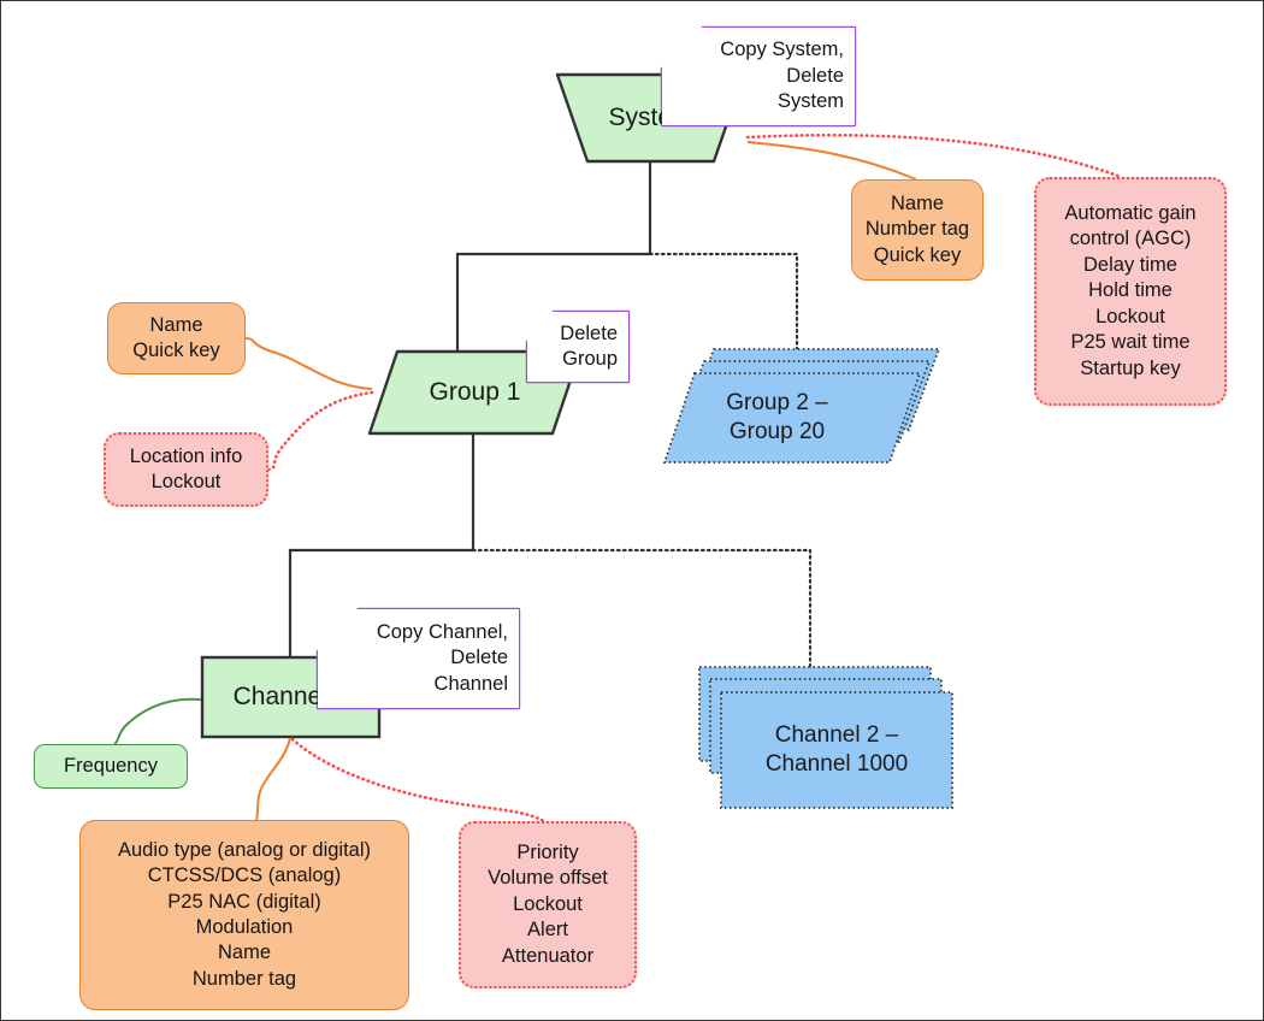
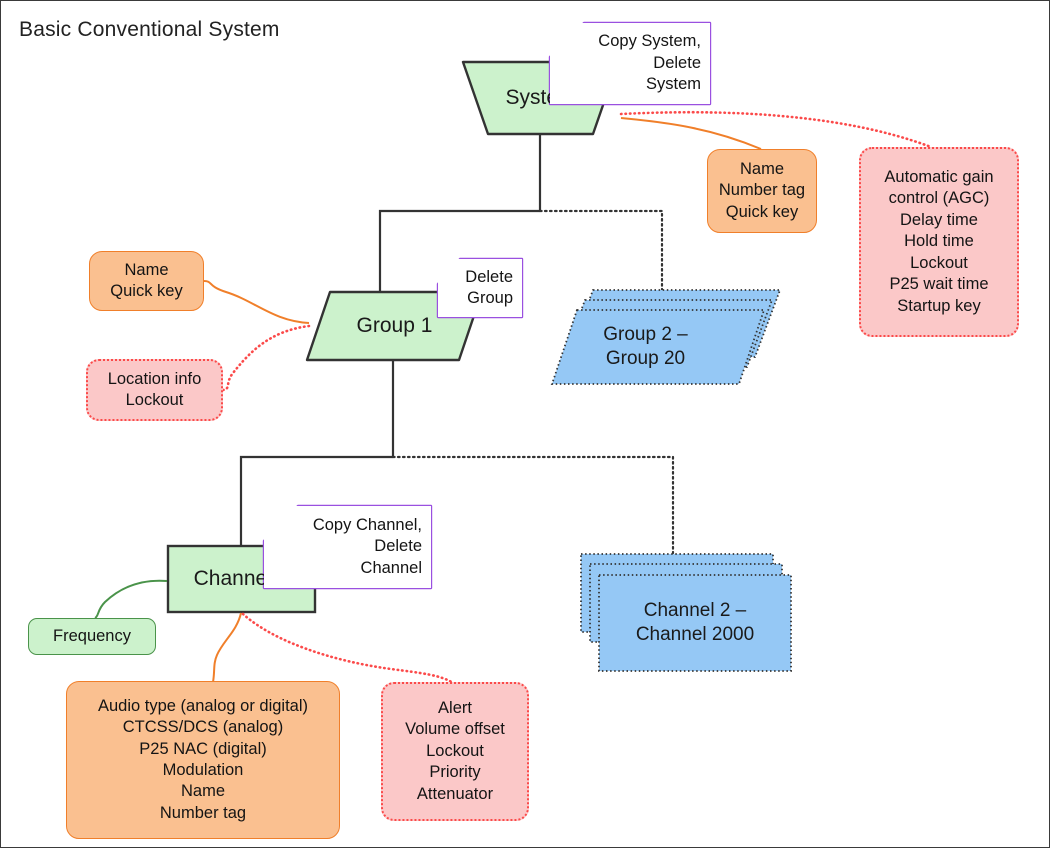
+ Basic Conventional System
  Group 1
  Channe
  Group 2 –
  Group 20
  Channel 2 –
- Channel 1000
+ Channel 2000
  Copy System,
  Delete
  System
  Delete
  Group
  Copy Channel,
  Delete
  Channel
  Name
  Number tag
  Quick key
  Automatic gain
  control (AGC)
  Delay time
  Hold time
  Lockout
  P25 wait time
  Startup key
  Name
  Quick key
  Location info
  Lockout
  Frequency
  Audio type (analog or digital)
  CTCSS/DCS (analog)
  P25 NAC (digital)
  Modulation
  Name
  Number tag
- Priority
+ Alert
  Volume offset
  Lockout
- Alert
+ Priority
  Attenuator
